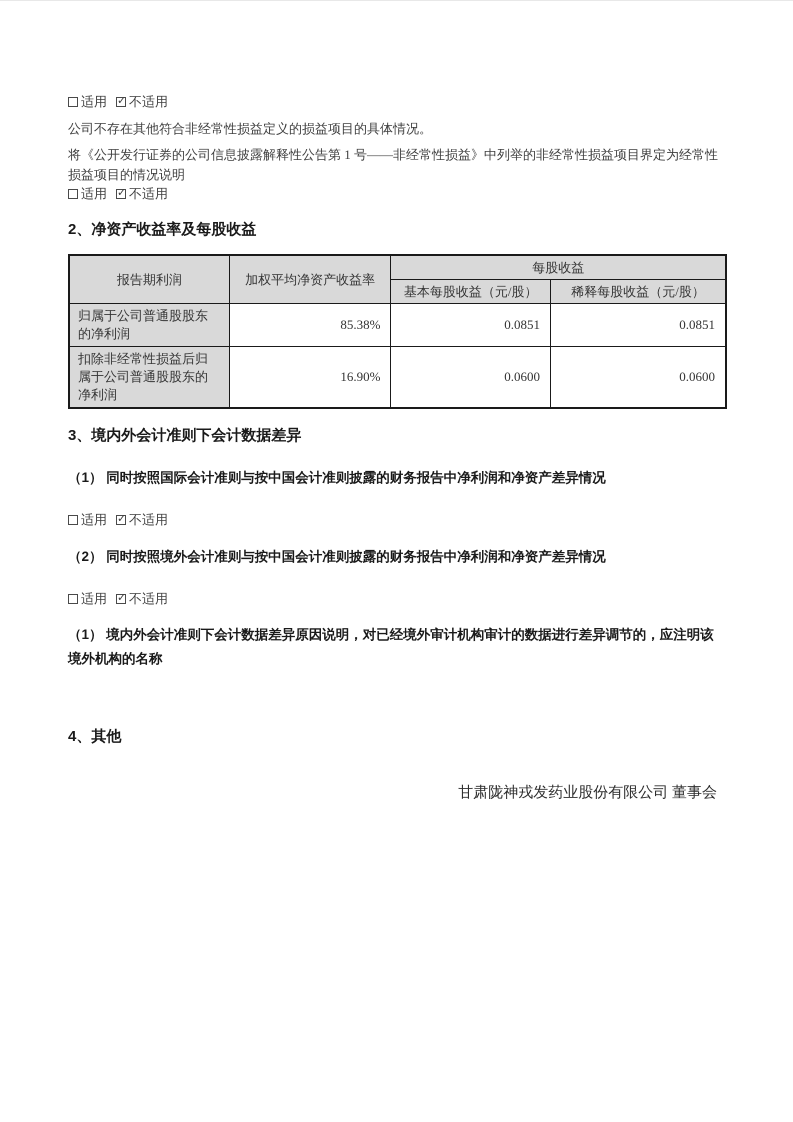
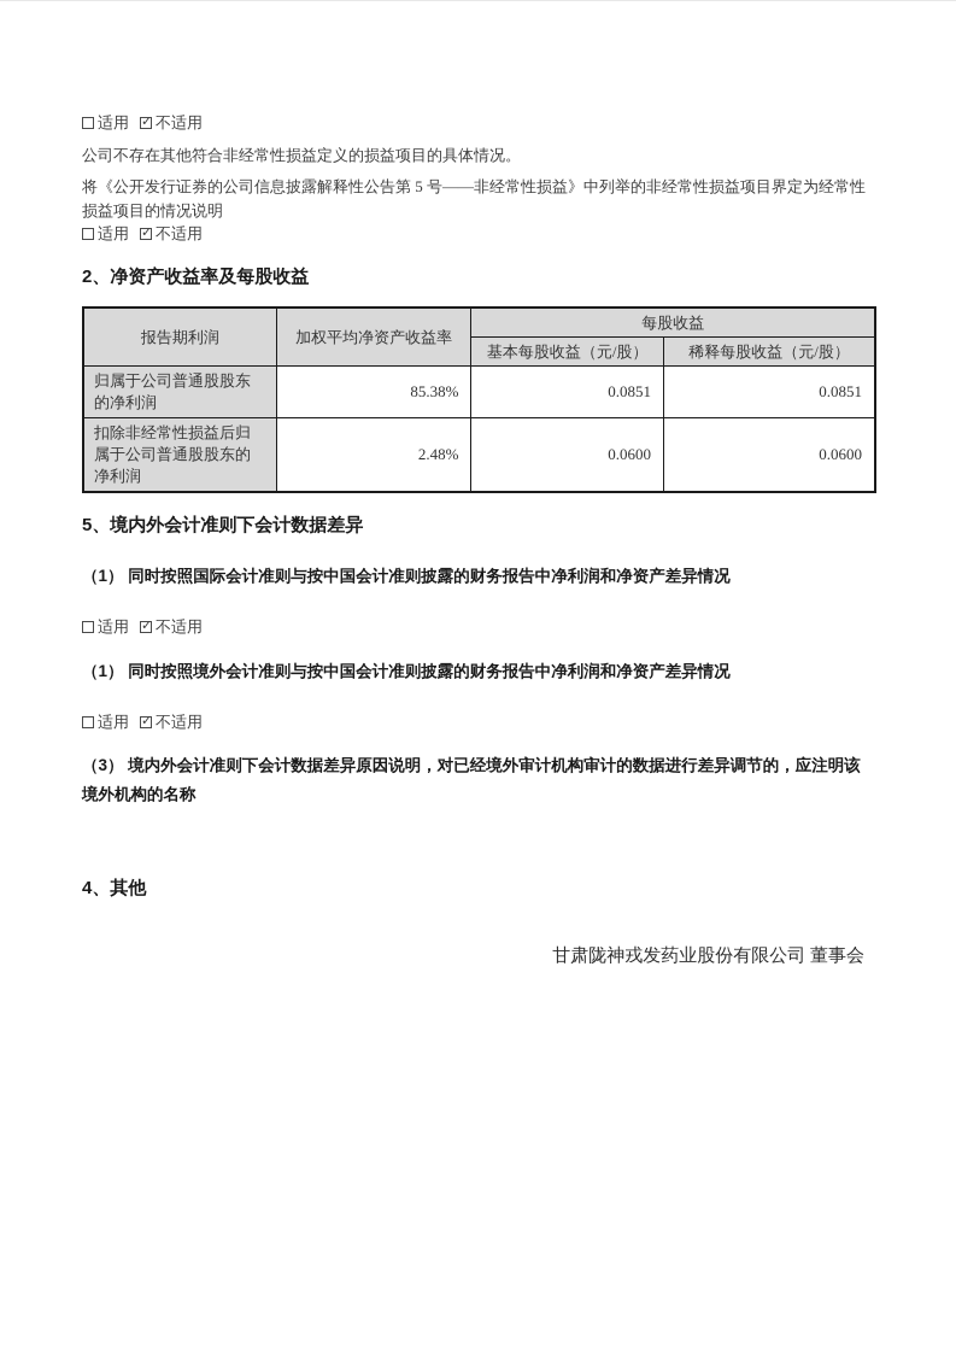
  适用
  ✓
  不适用
  公司不存在其他符合非经常性损益定义的损益项目的具体情况。
- 将《公开发行证券的公司信息披露解释性公告第 1 号——非经常性损益》中列举的非经常性损益项目界定为经常性损益项目的情况说明
+ 将《公开发行证券的公司信息披露解释性公告第 5 号——非经常性损益》中列举的非经常性损益项目界定为经常性损益项目的情况说明
  适用
  ✓
  不适用
  2、净资产收益率及每股收益
  报告期利润	加权平均净资产收益率	每股收益
  基本每股收益（元/股）	稀释每股收益（元/股）
  归属于公司普通股股东的净利润	85.38%	0.0851	0.0851
- 扣除非经常性损益后归属于公司普通股股东的净利润	16.90%	0.0600	0.0600
+ 扣除非经常性损益后归属于公司普通股股东的净利润	2.48%	0.0600	0.0600
- 3、境内外会计准则下会计数据差异
+ 5、境内外会计准则下会计数据差异
  （1） 同时按照国际会计准则与按中国会计准则披露的财务报告中净利润和净资产差异情况
  适用
  ✓
  不适用
- （2） 同时按照境外会计准则与按中国会计准则披露的财务报告中净利润和净资产差异情况
+ （1） 同时按照境外会计准则与按中国会计准则披露的财务报告中净利润和净资产差异情况
  适用
  ✓
  不适用
- （1） 境内外会计准则下会计数据差异原因说明，对已经境外审计机构审计的数据进行差异调节的，应注明该境外机构的名称
+ （3） 境内外会计准则下会计数据差异原因说明，对已经境外审计机构审计的数据进行差异调节的，应注明该境外机构的名称
  4、其他
  甘肃陇神戎发药业股份有限公司 董事会
